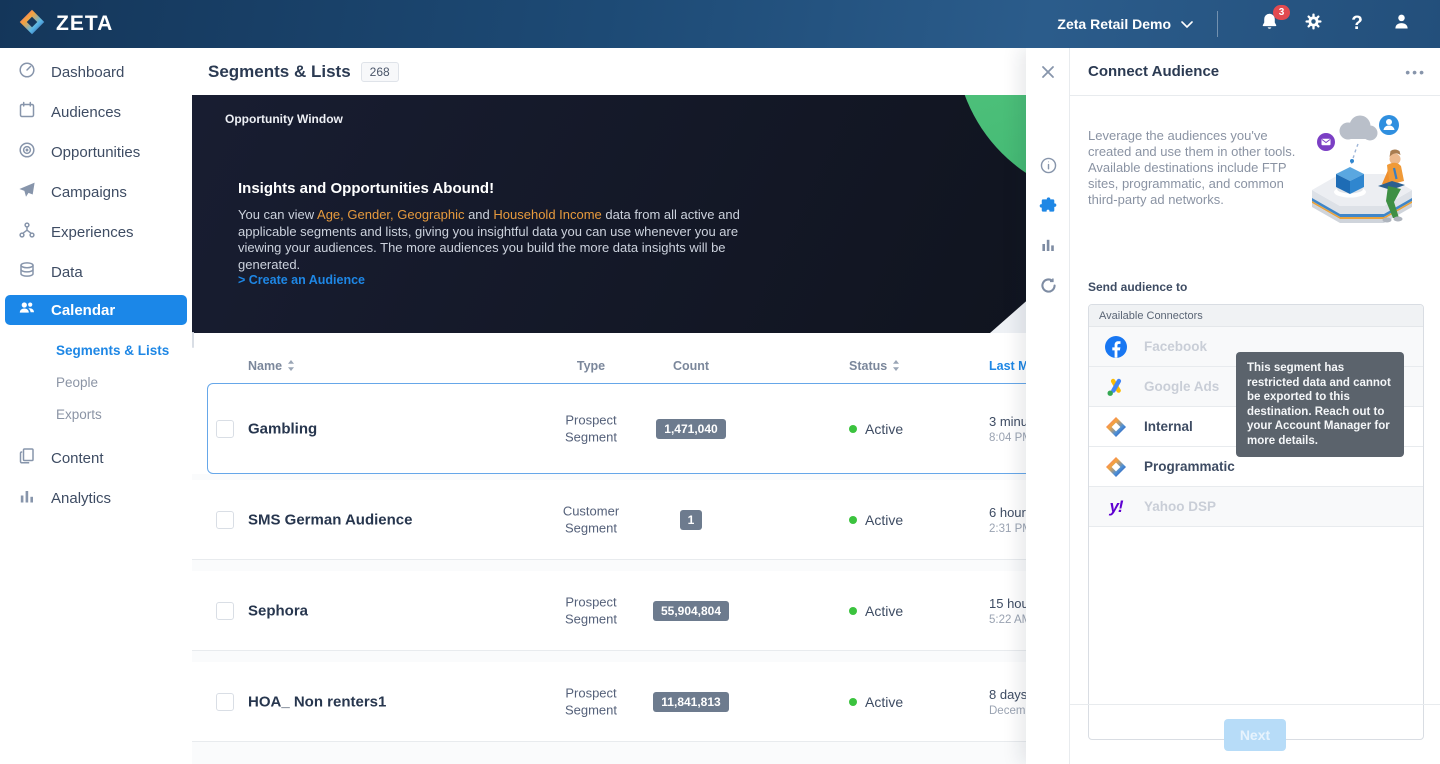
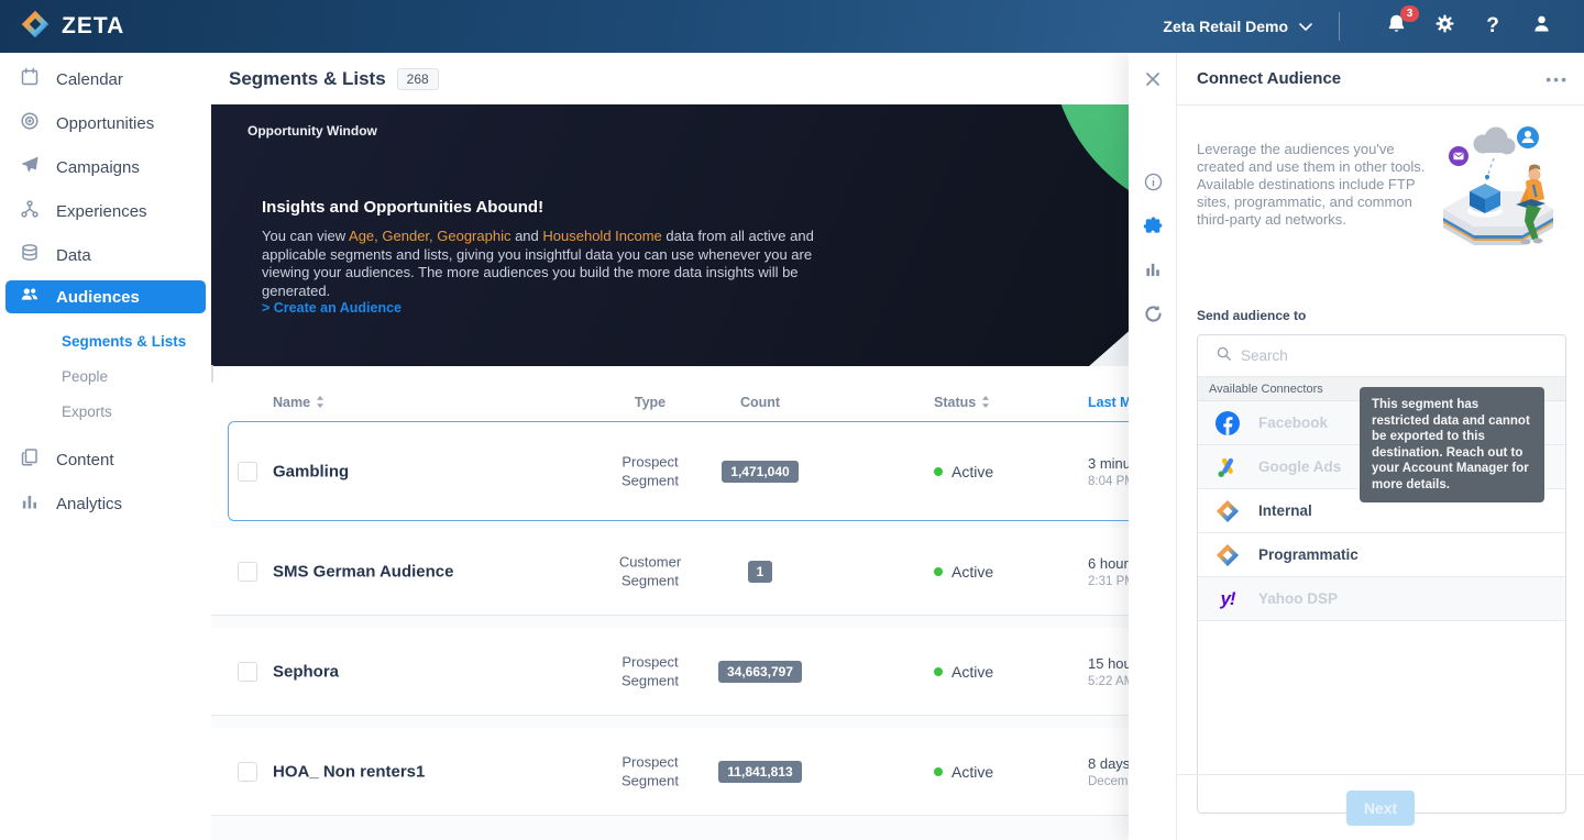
  ZETA
  Zeta Retail Demo
  3
  ?
- Dashboard
- Audiences
+ Calendar
  Opportunities
  Campaigns
  Experiences
  Data
- Calendar
+ Audiences
  Segments & Lists
  People
  Exports
  Content
  Analytics
  Segments & Lists
  268
  Opportunity Window
  Insights and Opportunities Abound!
  You can view Age, Gender, Geographic and Household Income data from all active and applicable segments and lists, giving you insightful data you can use whenever you are viewing your audiences. The more audiences you build the more data insights will be generated.
  > Create an Audience
  Name
  Type
  Count
  Status
  Last M
  Gambling
  Prospect Segment
  1,471,040
  Active
  3 minu
  8:04 P
  SMS German Audience
  Customer Segment
  1
  Active
  6 hour
  2:31 P
  Sephora
  Prospect Segment
- 55,904,804
+ 34,663,797
  Active
  15 ho
  5:22 A
  HOA_ Non renters1
  Prospect Segment
  11,841,813
  Active
  8 days
  Decem
  Connect Audience
  •••
  Leverage the audiences you've created and use them in other tools. Available destinations include FTP sites, programmatic, and common third-party ad networks.
  Send audience to
+ Search
  Available Connectors
  Facebook
  Google Ads
  Internal
  Programmatic
  y!
  Yahoo DSP
  This segment has restricted data and cannot be exported to this destination. Reach out to your Account Manager for more details.
  Next
